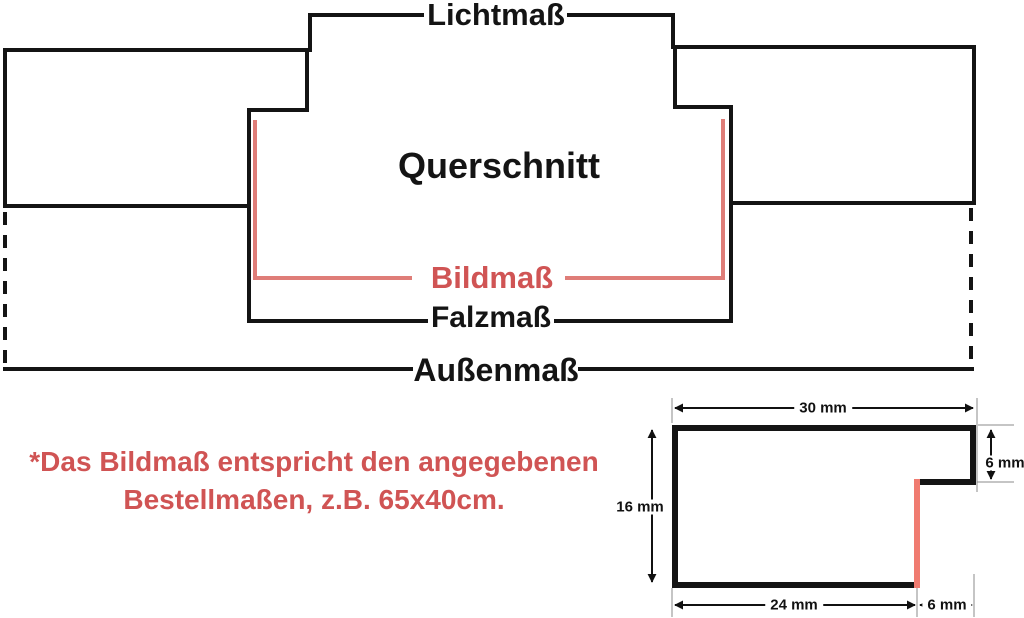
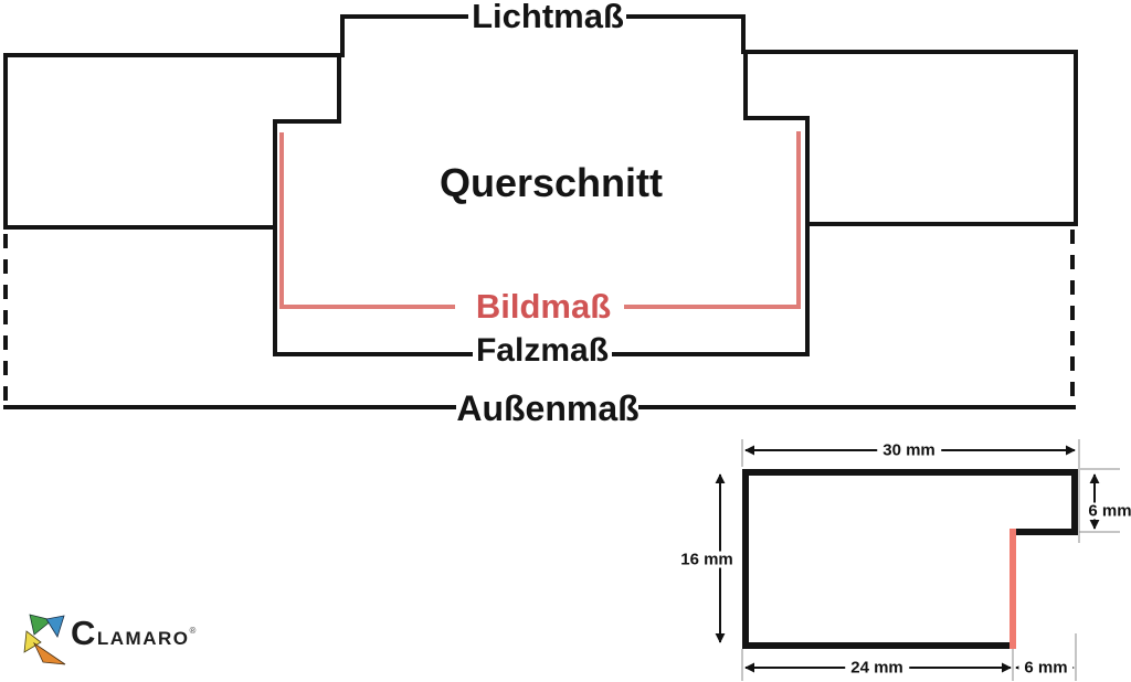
  Lichtmaß
  Querschnitt
  Bildmaß
  Falzmaß
  Außenmaß
- *Das Bildmaß entspricht den angegebenen
- Bestellmaßen, z.B. 65x40cm.
  30 mm
  6 mm
  16 mm
  24 mm
  6 mm
+ CLAMARO®
